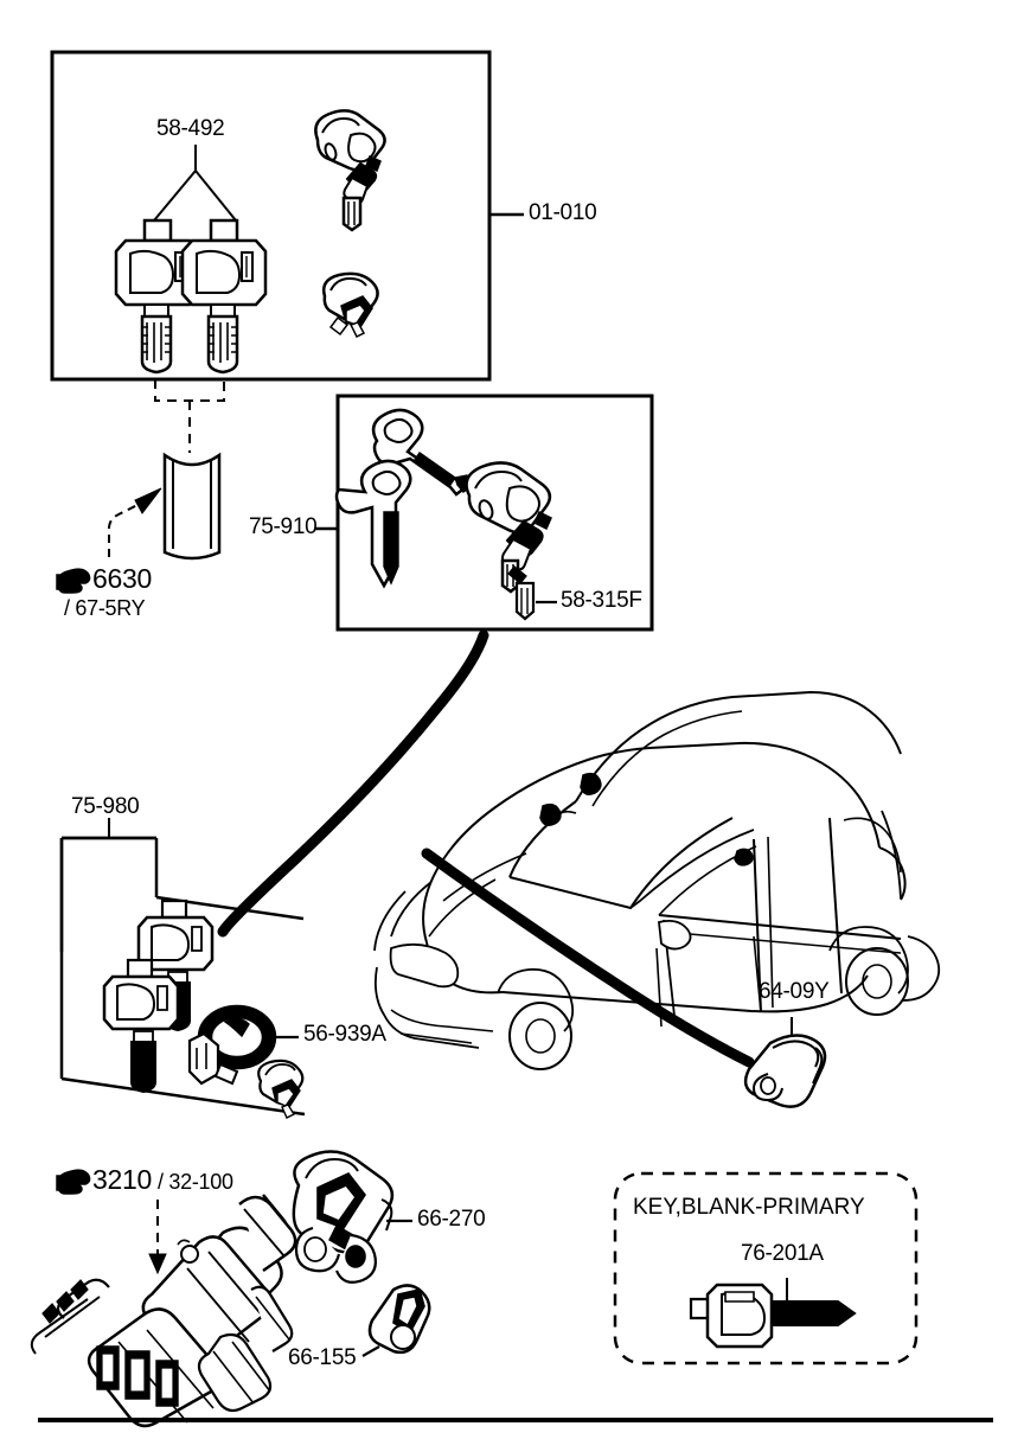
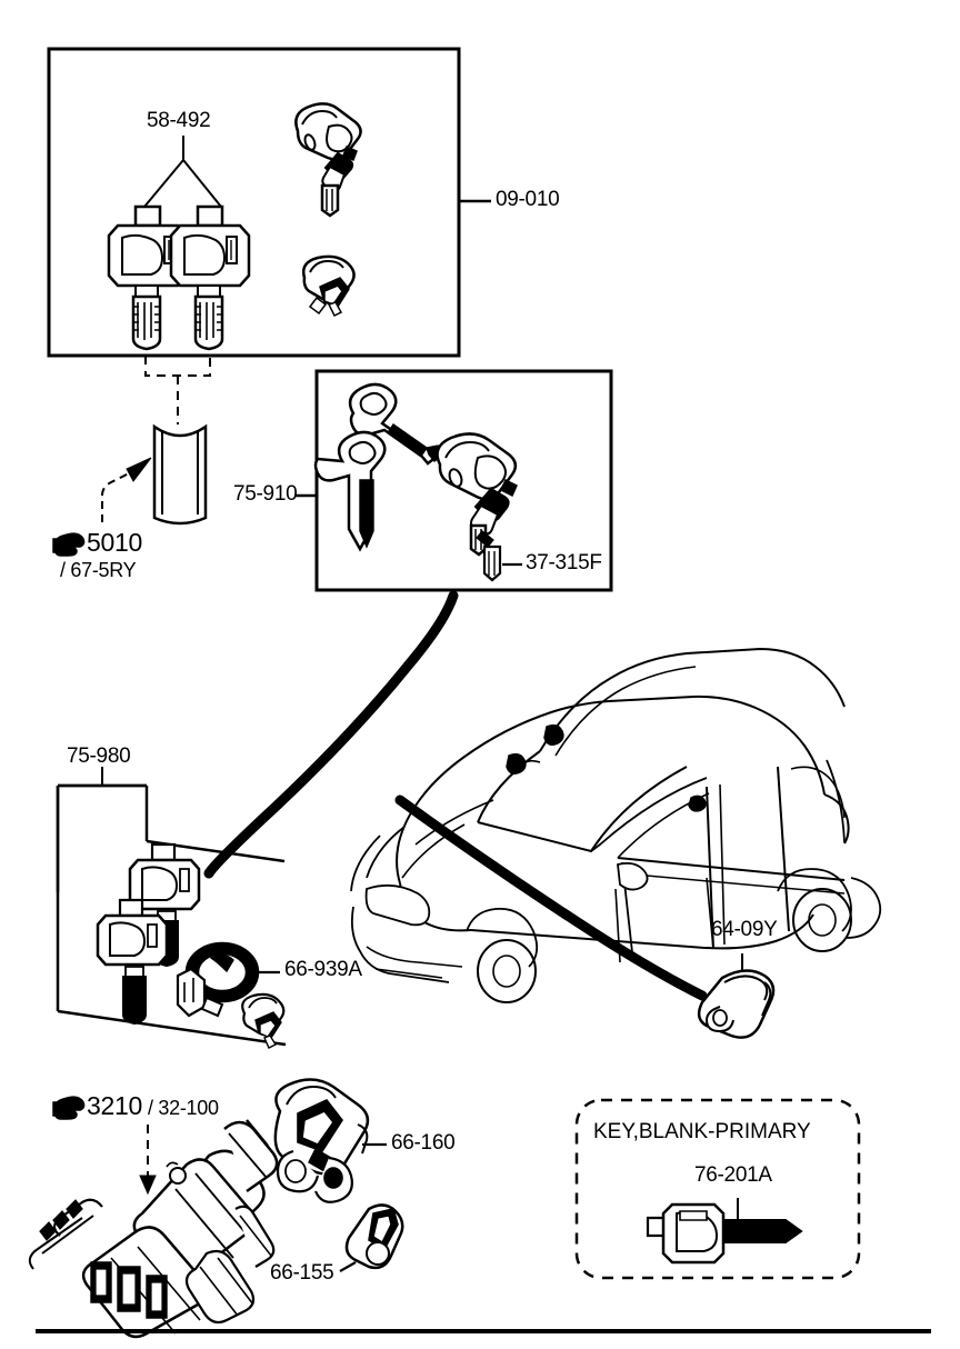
- 01-010
+ 09-010
  58-492
  75-910
- 58-315F
+ 37-315F
  75-980
- 56-939A
+ 66-939A
  64-09Y
- 66-270
+ 66-160
  66-155
  76-201A
- 6630
+ 5010
  / 67-5RY
  3210
  / 32-100
  KEY,BLANK-PRIMARY
